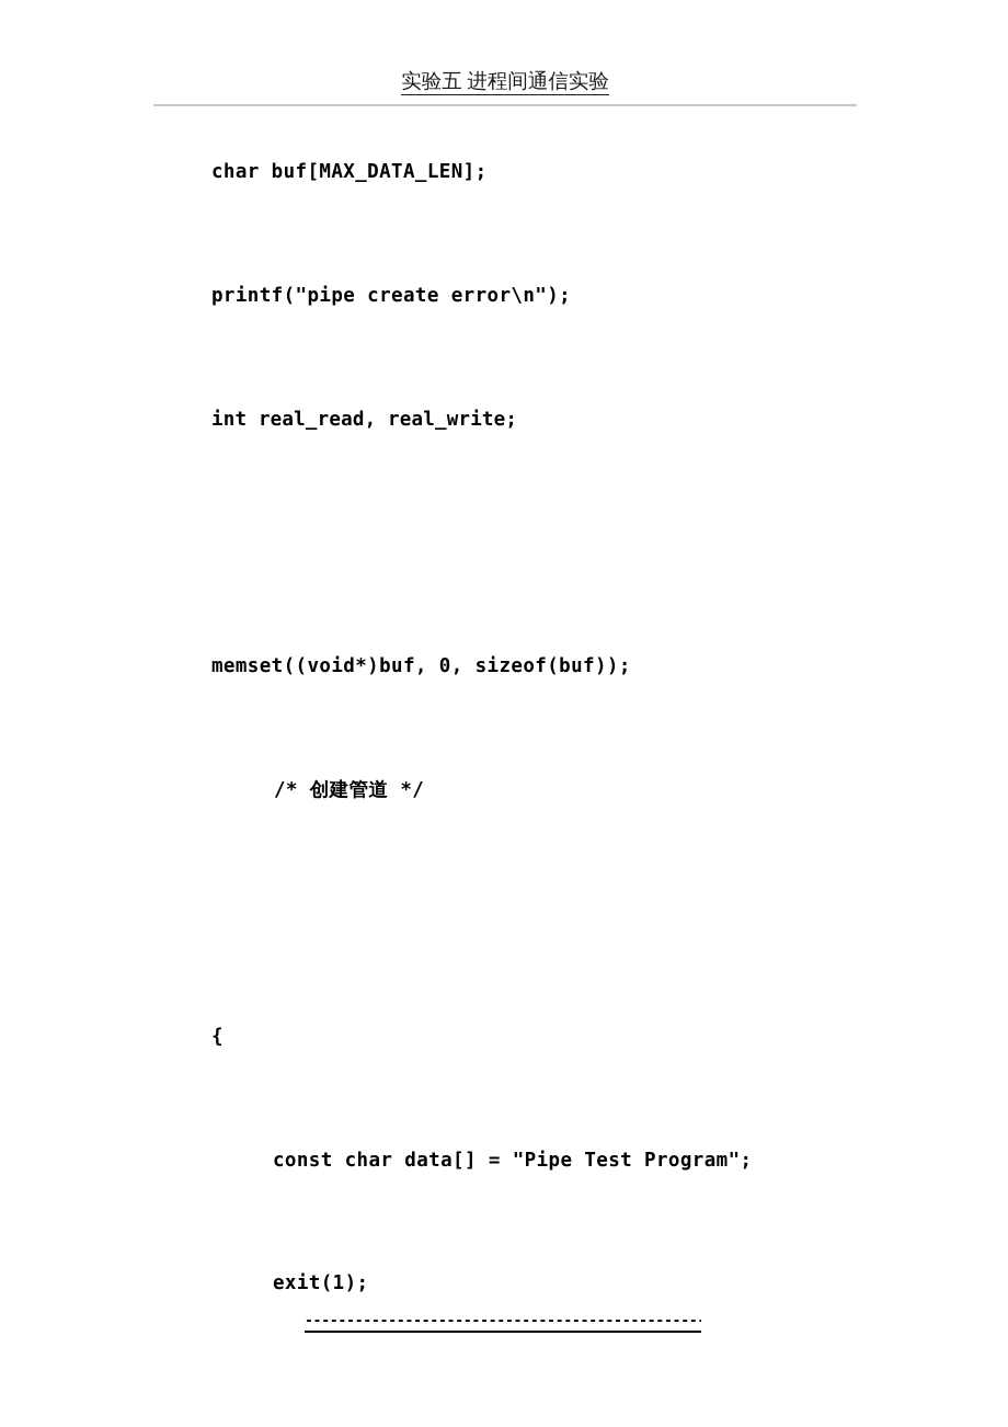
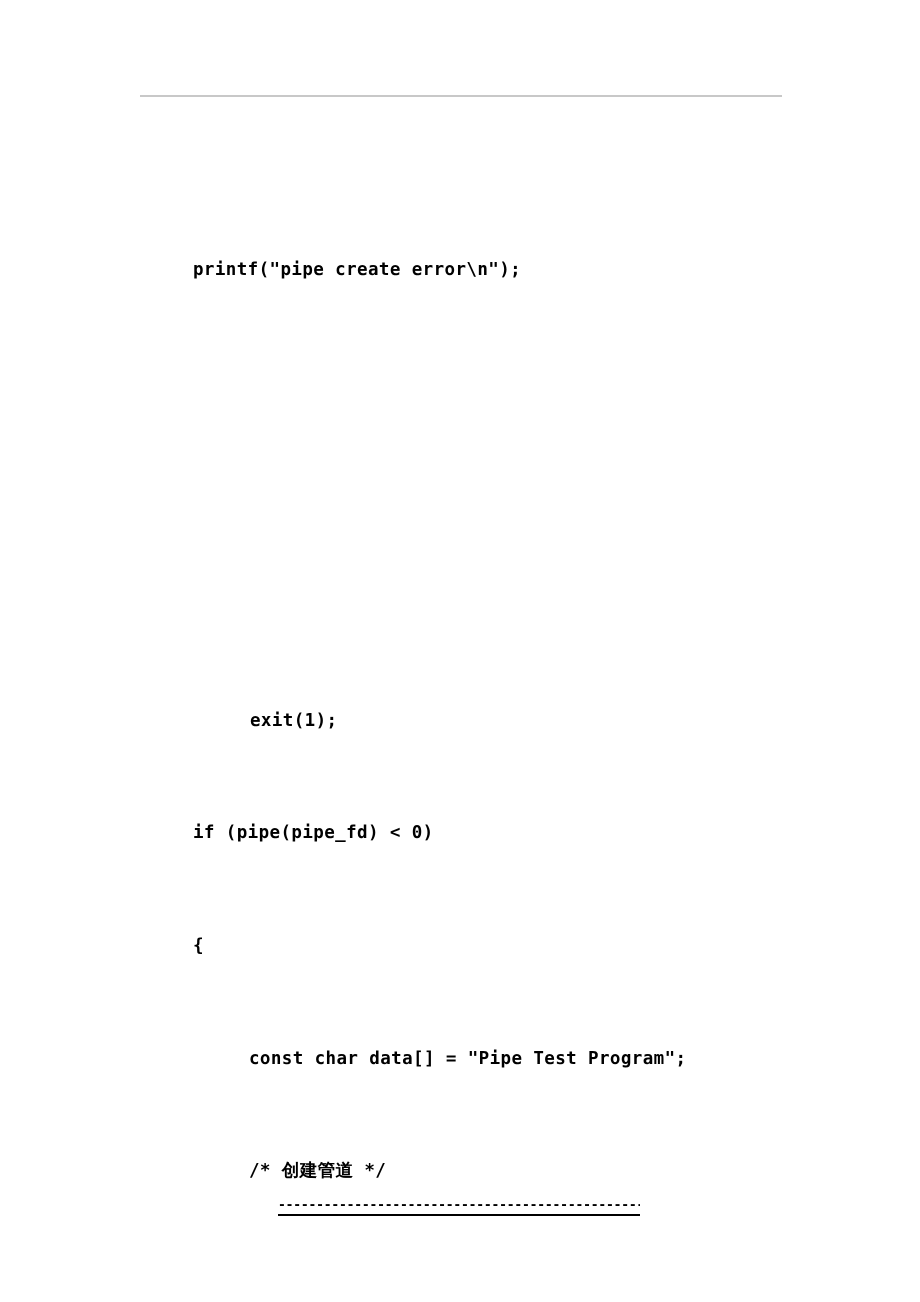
- 实验五 进程间通信实验
- char buf[MAX_DATA_LEN];
  printf("pipe create error\n");
- int real_read, real_write;
- memset((void*)buf, 0, sizeof(buf));
- /* 创建管道 */
+ exit(1);
+ if (pipe(pipe_fd) < 0)
  {
  const char data[] = "Pipe Test Program";
- exit(1);
+ /* 创建管道 */
  -----------------------------------------------
